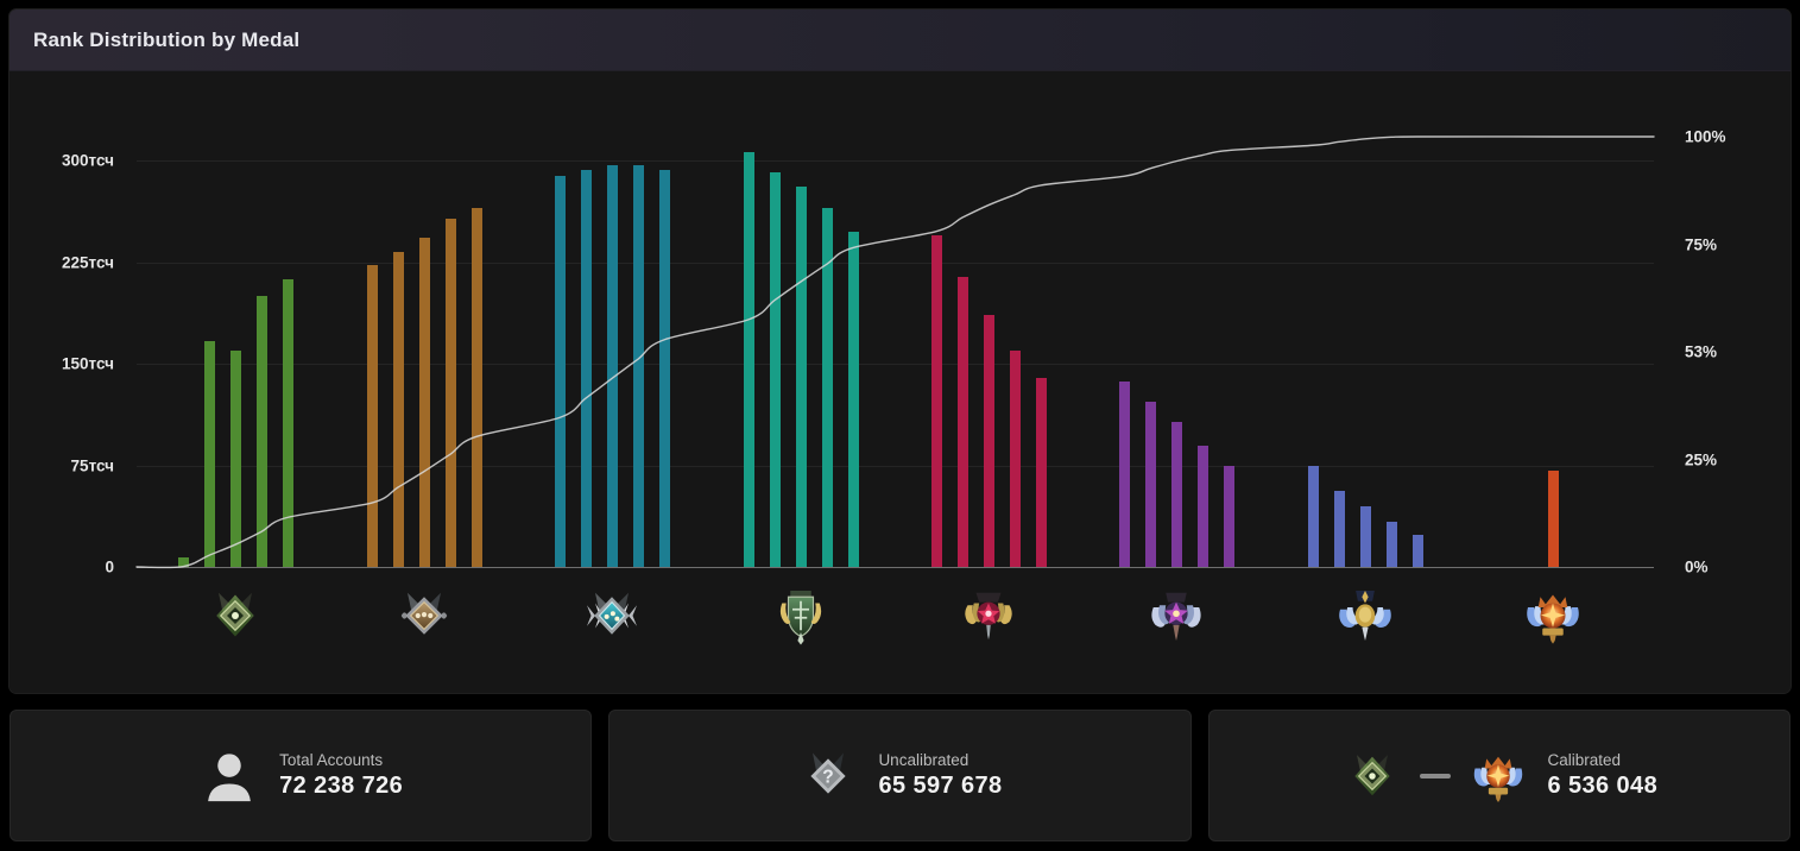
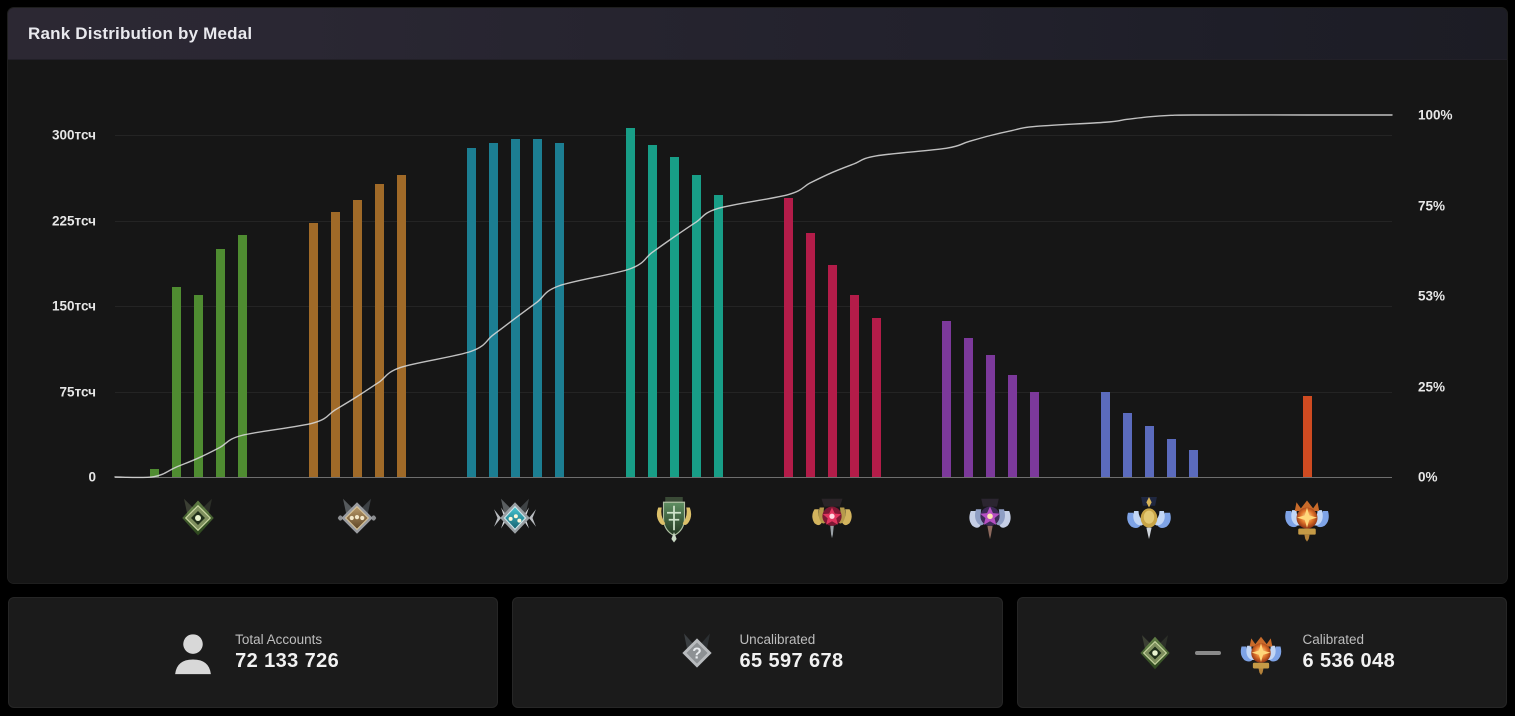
  Rank Distribution by Medal
  300тсч
  225тсч
  150тсч
  75тсч
  0
  100%
  75%
  53%
  25%
  0%
  Total Accounts
- 72 238 726
+ 72 133 726
  ?
  Uncalibrated
  65 597 678
  Calibrated
  6 536 048
